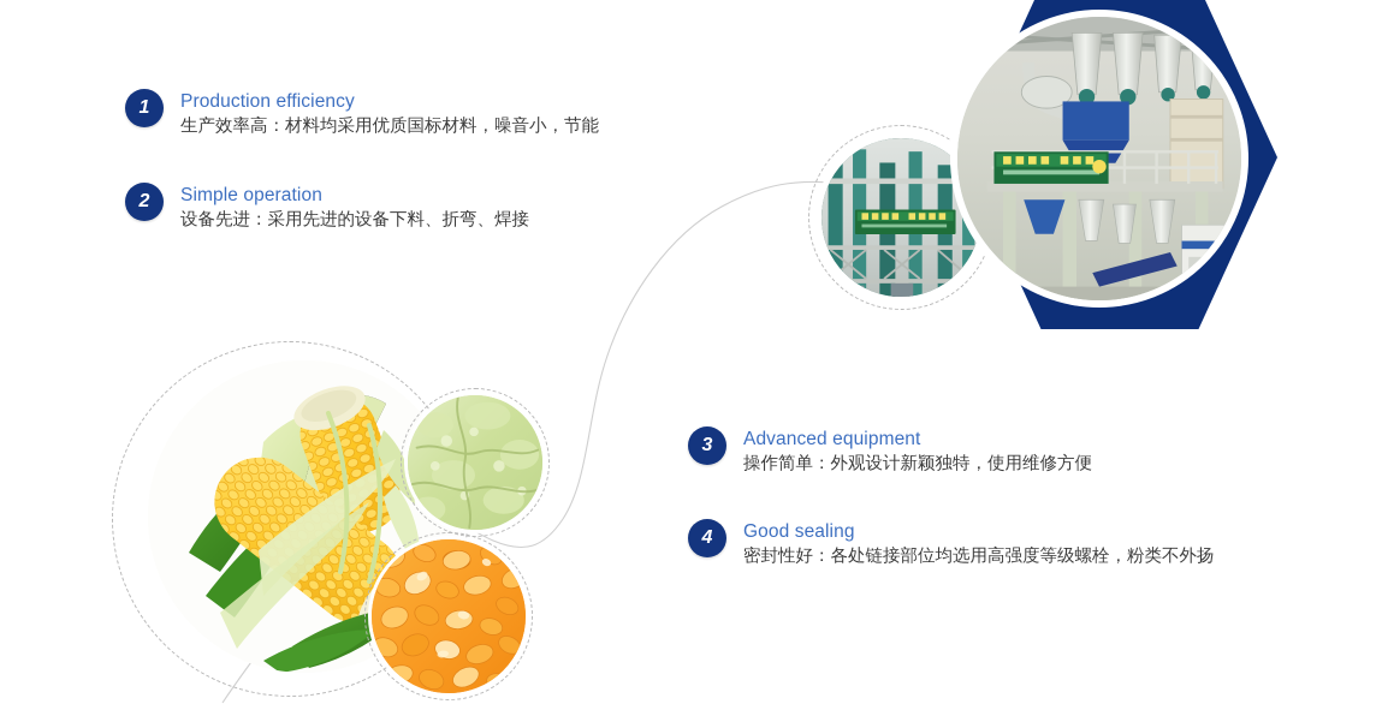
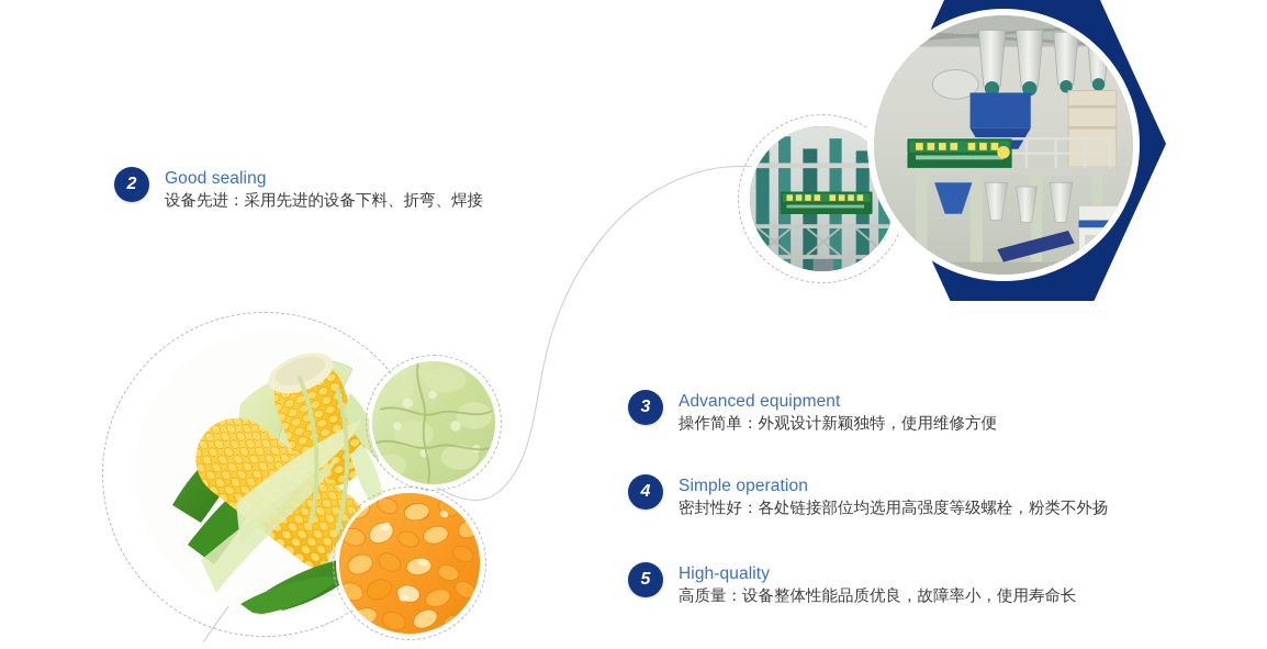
- 1
- Production efficiency
- 生产效率高：材料均采用优质国标材料，噪音小，节能
  2
- Simple operation
+ Good sealing
  设备先进：采用先进的设备下料、折弯、焊接
  3
  Advanced equipment
  操作简单：外观设计新颖独特，使用维修方便
  4
- Good sealing
+ Simple operation
  密封性好：各处链接部位均选用高强度等级螺栓，粉类不外扬
+ 5
+ High-quality
+ 高质量：设备整体性能品质优良，故障率小，使用寿命长
